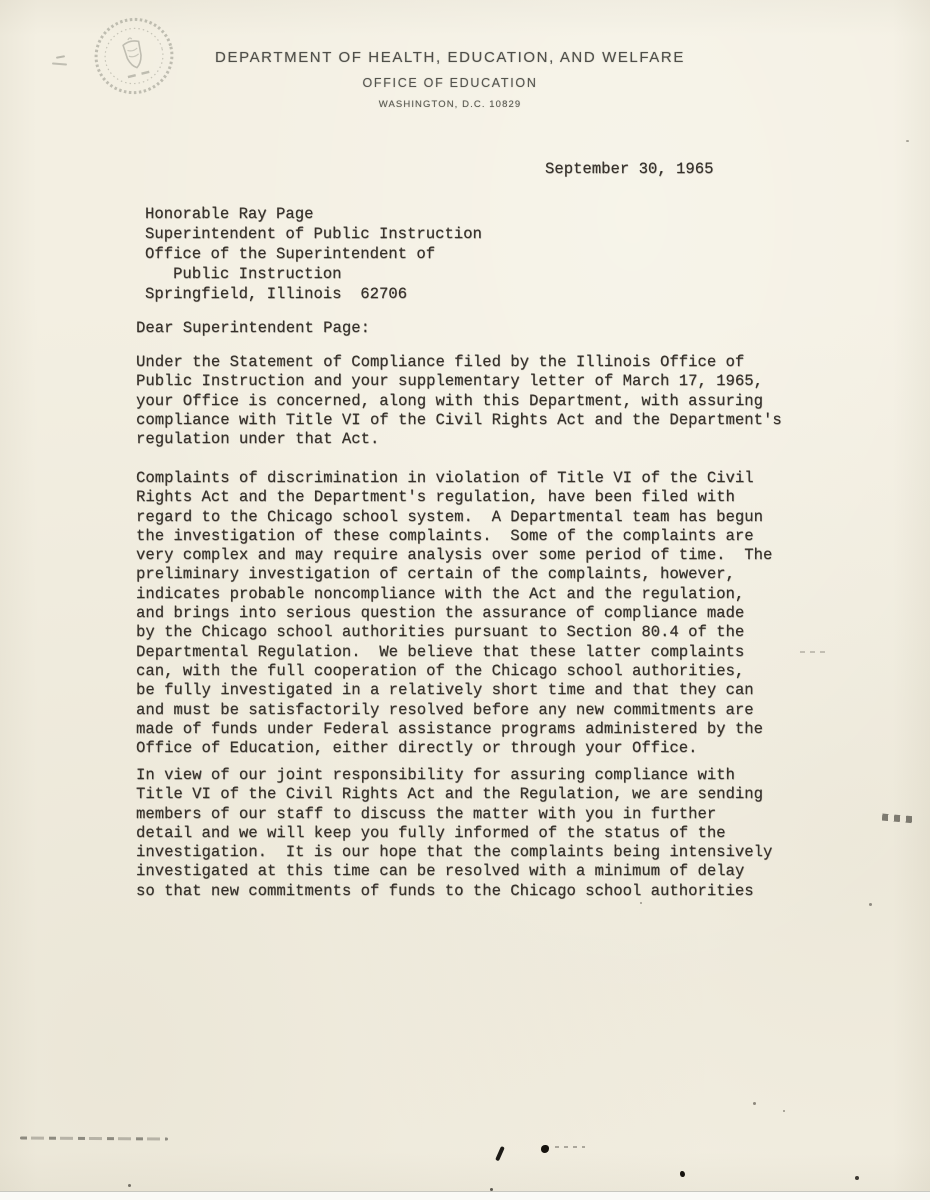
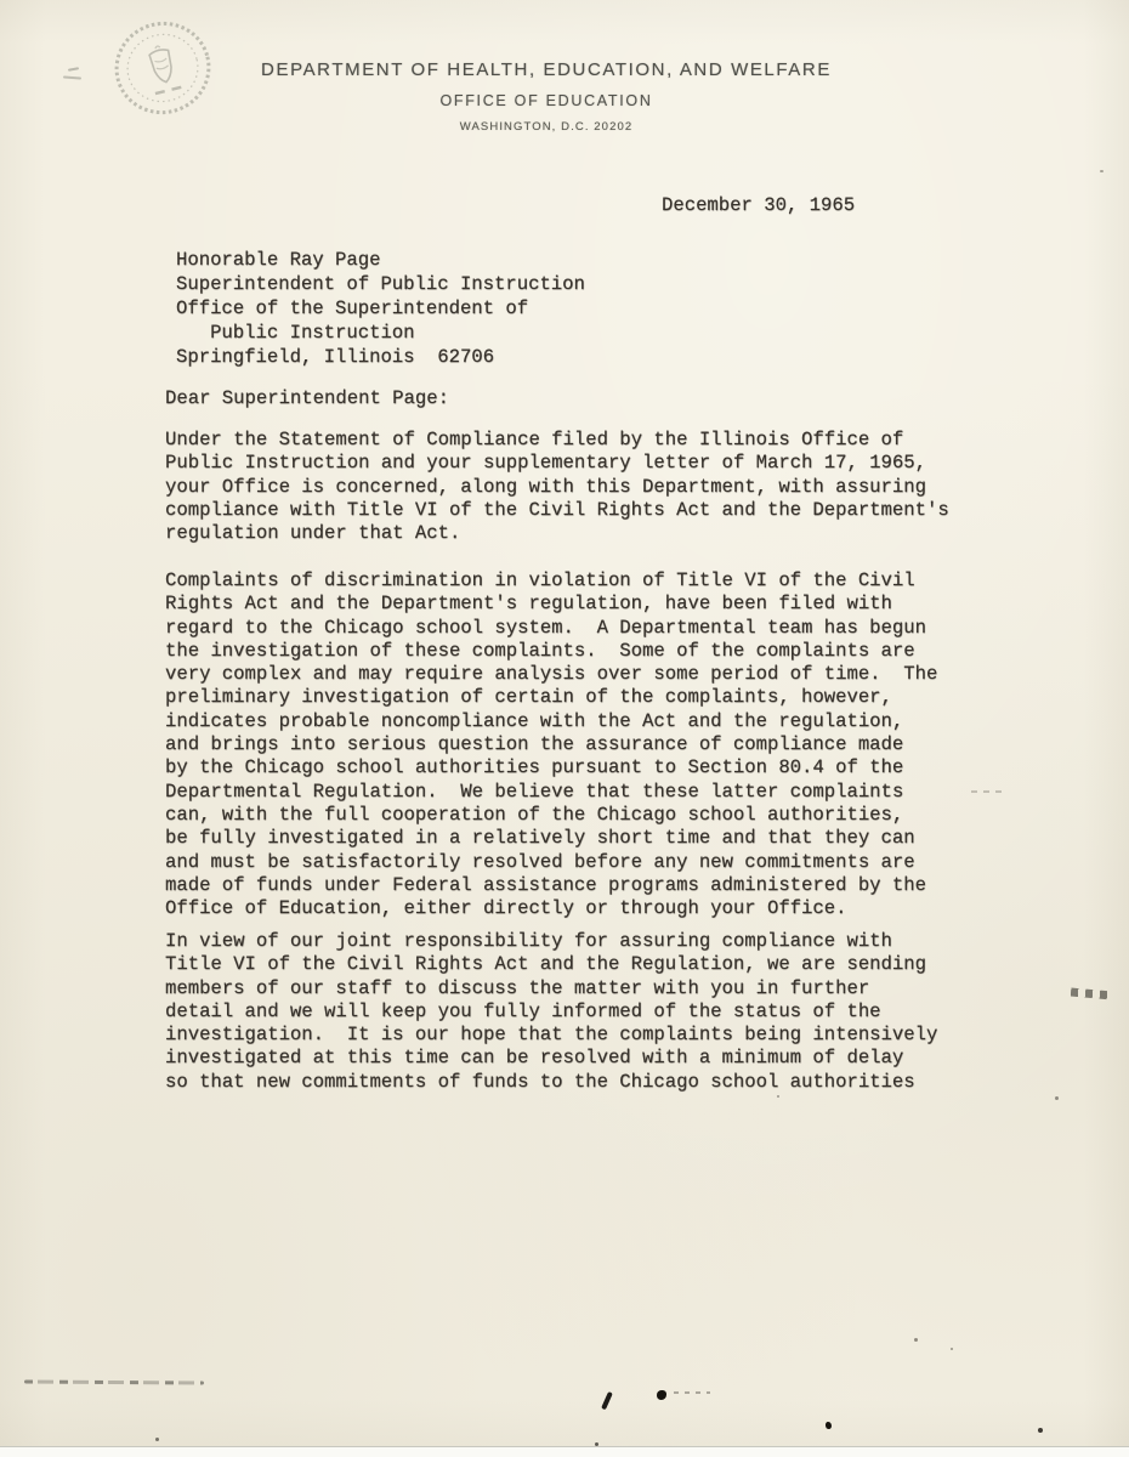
  DEPARTMENT OF HEALTH, EDUCATION, AND WELFARE
  OFFICE OF EDUCATION
- WASHINGTON, D.C. 10829
+ WASHINGTON, D.C. 20202
- September 30, 1965
+ December 30, 1965
  Honorable Ray Page
  Superintendent of Public Instruction
  Office of the Superintendent of
  Public Instruction
  Springfield, Illinois 62706
  Dear Superintendent Page:
  Under the Statement of Compliance filed by the Illinois Office of
  Public Instruction and your supplementary letter of March 17, 1965,
  your Office is concerned, along with this Department, with assuring
  compliance with Title VI of the Civil Rights Act and the Department's
  regulation under that Act.
  Complaints of discrimination in violation of Title VI of the Civil
  Rights Act and the Department's regulation, have been filed with
  regard to the Chicago school system. A Departmental team has begun
  the investigation of these complaints. Some of the complaints are
  very complex and may require analysis over some period of time. The
  preliminary investigation of certain of the complaints, however,
  indicates probable noncompliance with the Act and the regulation,
  and brings into serious question the assurance of compliance made
  by the Chicago school authorities pursuant to Section 80.4 of the
  Departmental Regulation. We believe that these latter complaints
  can, with the full cooperation of the Chicago school authorities,
  be fully investigated in a relatively short time and that they can
  and must be satisfactorily resolved before any new commitments are
  made of funds under Federal assistance programs administered by the
  Office of Education, either directly or through your Office.
  In view of our joint responsibility for assuring compliance with
  Title VI of the Civil Rights Act and the Regulation, we are sending
  members of our staff to discuss the matter with you in further
  detail and we will keep you fully informed of the status of the
  investigation. It is our hope that the complaints being intensively
  investigated at this time can be resolved with a minimum of delay
  so that new commitments of funds to the Chicago school authorities
